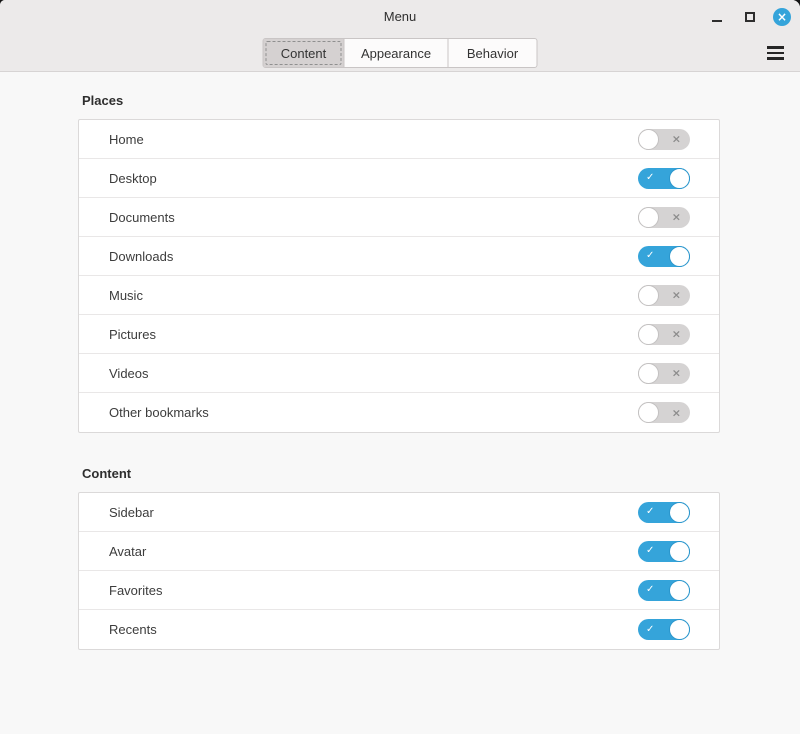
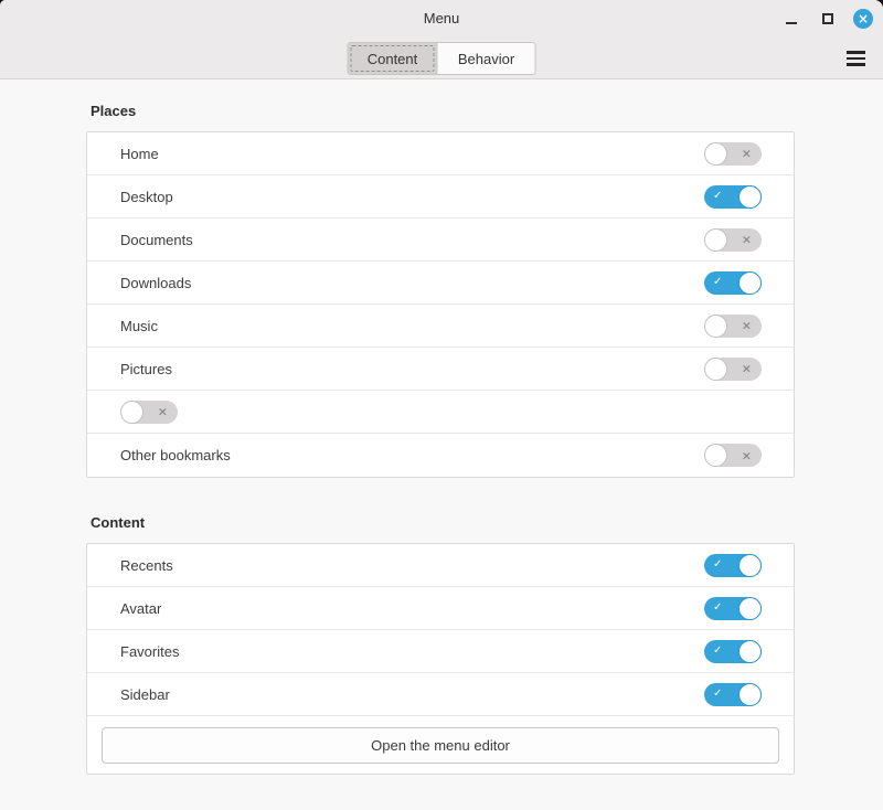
  Menu
  ×
  Content
- Appearance
  Behavior
  Places
  Home
  ×
  Desktop
  ✓
  Documents
  ×
  Downloads
  ✓
  Music
  ×
  Pictures
  ×
- Videos
  ×
  Other bookmarks
  ×
  Content
- Sidebar
+ Recents
  ✓
  Avatar
  ✓
  Favorites
  ✓
- Recents
+ Sidebar
  ✓
+ Open the menu editor
